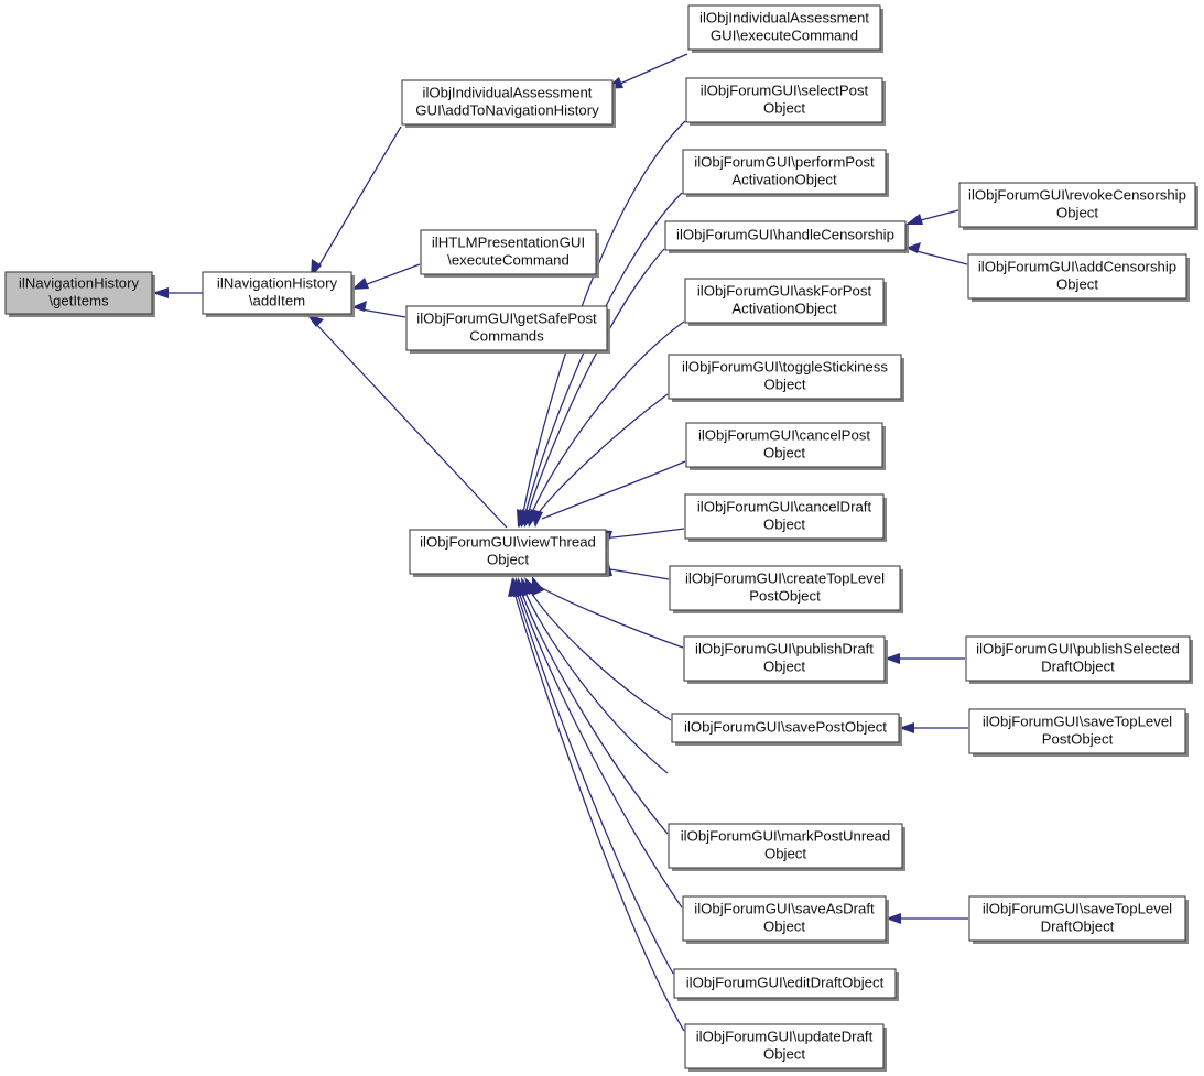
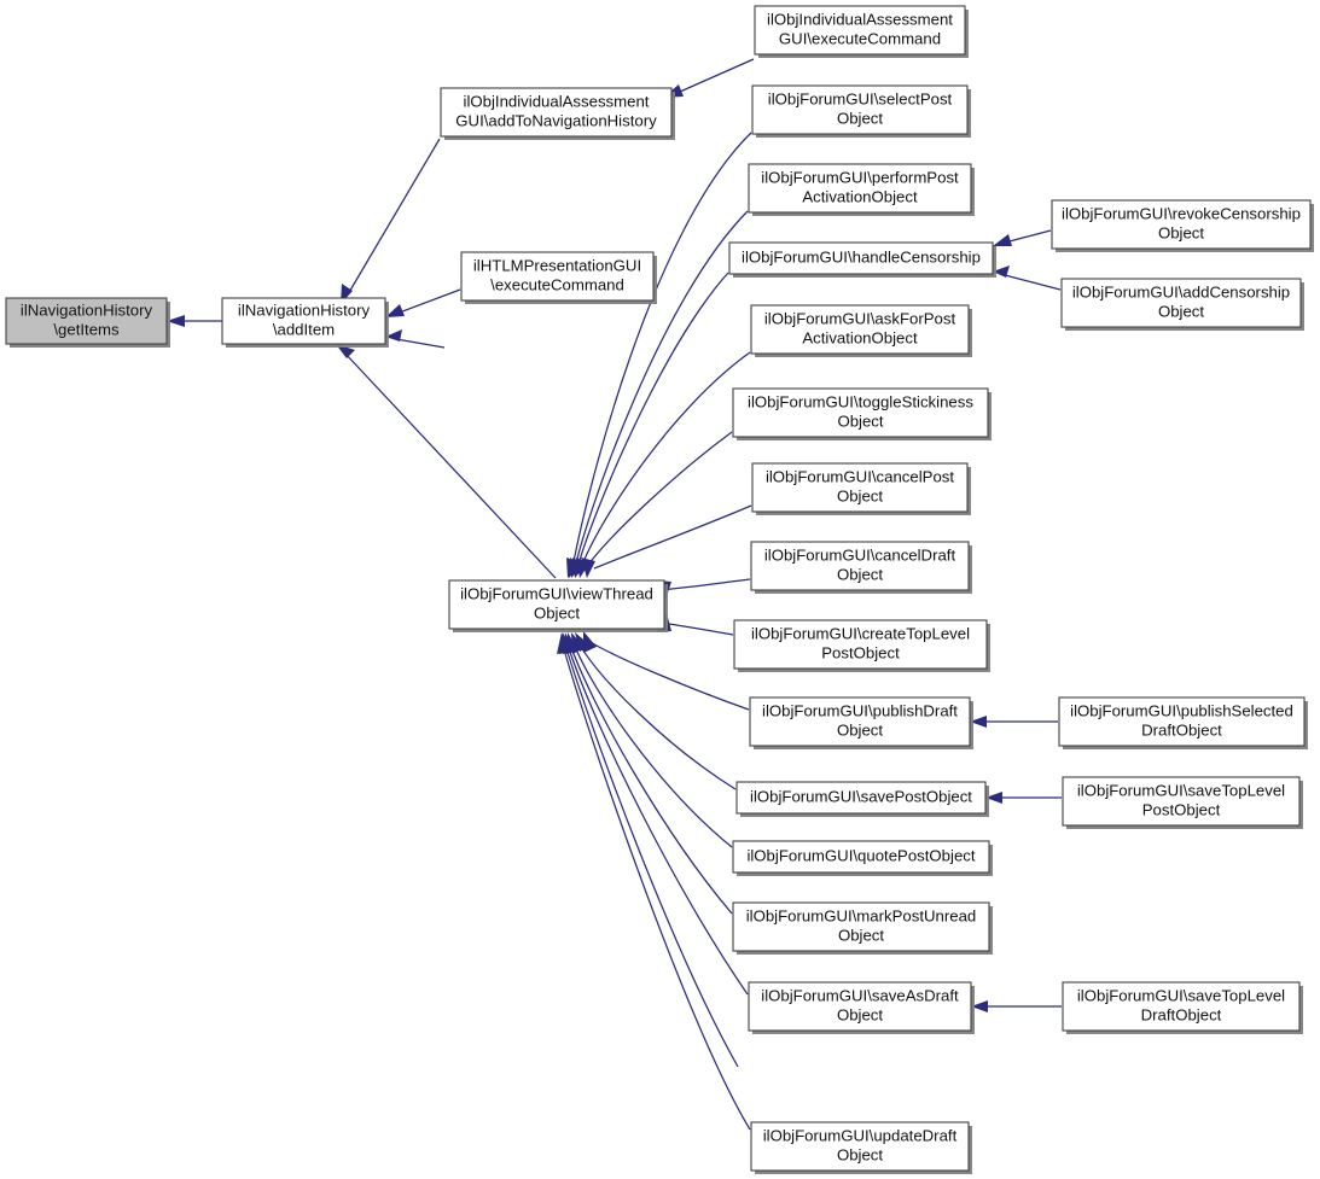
  ilNavigationHistory
  \getItems
  ilNavigationHistory
  \addItem
  ilObjIndividualAssessment
  GUI\addToNavigationHistory
  ilObjIndividualAssessment
  GUI\executeCommand
  ilHTLMPresentationGUI
  \executeCommand
- ilObjForumGUI\getSafePost
- Commands
  ilObjForumGUI\selectPost
  Object
  ilObjForumGUI\performPost
  ActivationObject
  ilObjForumGUI\handleCensorship
  ilObjForumGUI\revokeCensorship
  Object
  ilObjForumGUI\addCensorship
  Object
  ilObjForumGUI\askForPost
  ActivationObject
  ilObjForumGUI\toggleStickiness
  Object
  ilObjForumGUI\cancelPost
  Object
  ilObjForumGUI\cancelDraft
  Object
  ilObjForumGUI\viewThread
  Object
  ilObjForumGUI\createTopLevel
  PostObject
  ilObjForumGUI\publishDraft
  Object
  ilObjForumGUI\publishSelected
  DraftObject
  ilObjForumGUI\savePostObject
  ilObjForumGUI\saveTopLevel
  PostObject
+ ilObjForumGUI\quotePostObject
  ilObjForumGUI\markPostUnread
  Object
  ilObjForumGUI\saveAsDraft
  Object
  ilObjForumGUI\saveTopLevel
  DraftObject
- ilObjForumGUI\editDraftObject
  ilObjForumGUI\updateDraft
  Object
